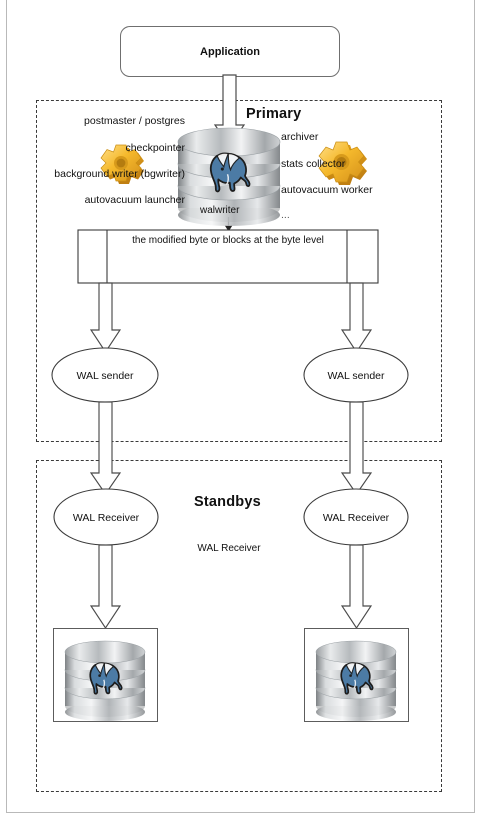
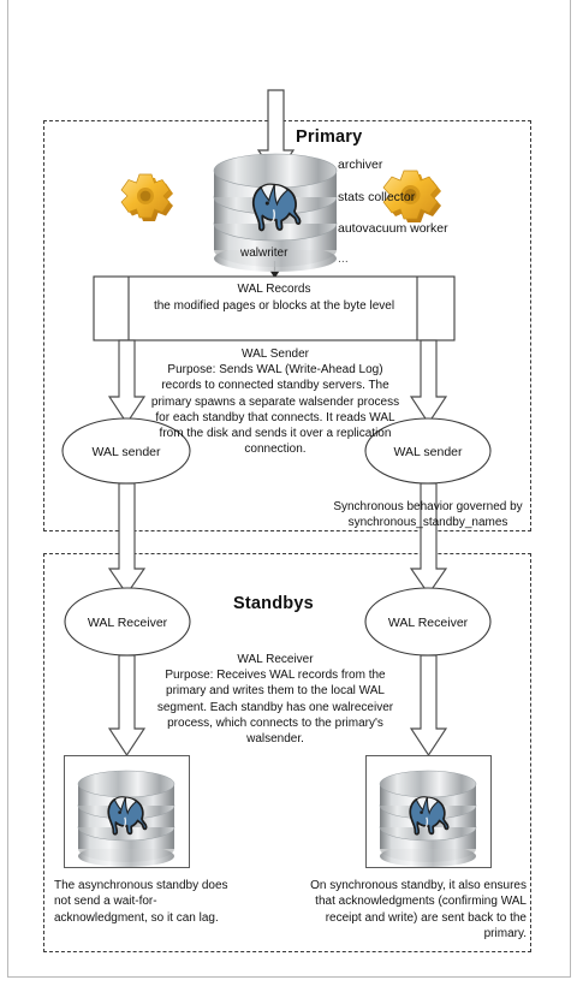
  Primary
  Standbys
- Application
- postmaster / postgres
- checkpointer
- background writer (bgwriter)
- autovacuum launcher
  archiver
  stats collector
  autovacuum worker
  ...
  walwriter
+ WAL Records
- the modified byte or blocks at the byte level
+ the modified pages or blocks at the byte level
+ WAL Sender
+ Purpose: Sends WAL (Write-Ahead Log) records to connected standby servers. The primary spawns a separate walsender process for each standby that connects. It reads WAL from the disk and sends it over a replication connection.
  WAL sender
  WAL sender
+ Synchronous behavior governed by synchronous_standby_names
  WAL Receiver
  WAL Receiver
  WAL Receiver
+ Purpose: Receives WAL records from the primary and writes them to the local WAL segment. Each standby has one walreceiver process, which connects to the primary's walsender.
+ The asynchronous standby does not send a wait-for-acknowledgment, so it can lag.
+ On synchronous standby, it also ensures that acknowledgments (confirming WAL receipt and write) are sent back to the primary.
